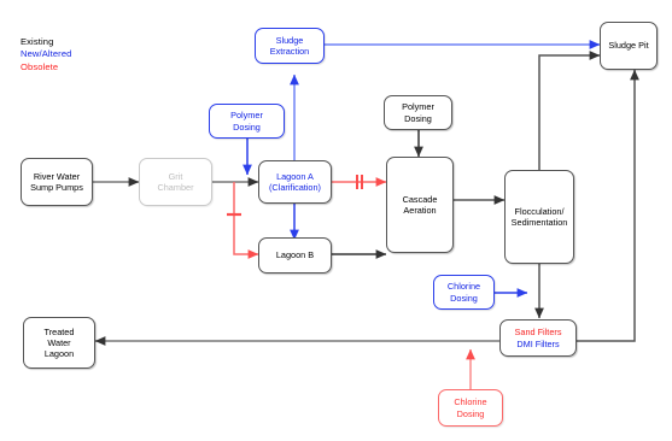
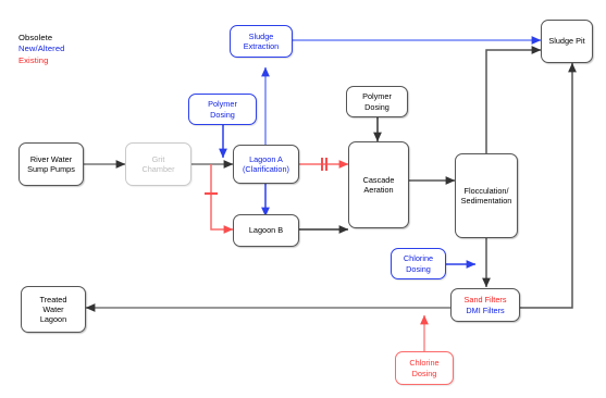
- Existing
+ Obsolete
  New/Altered
- Obsolete
+ Existing
  River Water
  Sump Pumps
  Grit
  Chamber
  Polymer
  Dosing
  Sludge
  Extraction
  Lagoon A
  (Clarification)
  Lagoon B
  Polymer
  Dosing
  Cascade
  Aeration
  Flocculation/
  Sedimentation
  Sludge Pit
  Chlorine
  Dosing
  Chlorine
  Dosing
  Sand Filters
  DMI Filters
  Treated
  Water
  Lagoon
